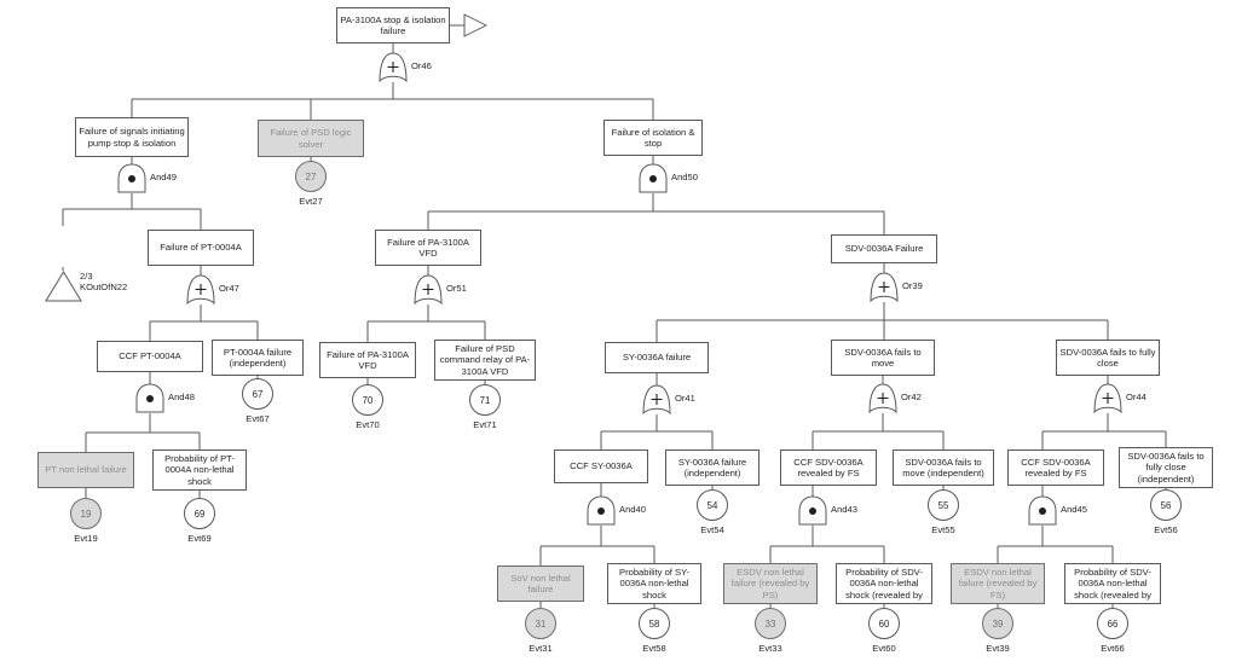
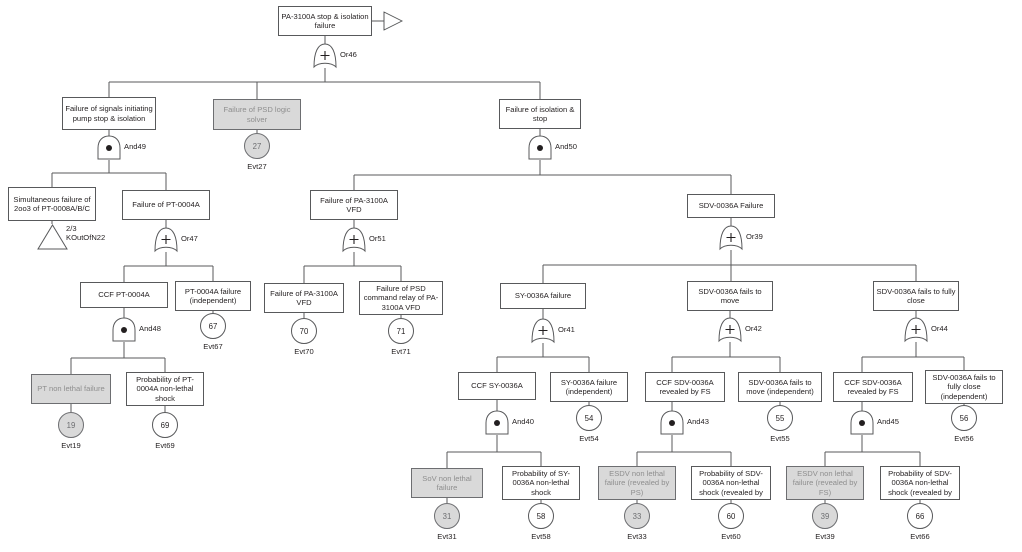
  PA-3100A stop & isolation failure
  Failure of signals initiating pump stop & isolation
  Failure of PSD logic solver
  Failure of isolation & stop
+ Simultaneous failure of 2oo3 of PT-0008A/B/C
  Failure of PT-0004A
  Failure of PA-3100A VFD
  SDV-0036A Failure
  CCF PT-0004A
  PT-0004A failure (independent)
  Failure of PA-3100A VFD
  Failure of PSD command relay of PA-3100A VFD
  SY-0036A failure
  SDV-0036A fails to move
  SDV-0036A fails to fully close
  PT non lethal failure
  Probability of PT-0004A non-lethal shock
  CCF SY-0036A
  SY-0036A failure (independent)
  CCF SDV-0036A revealed by FS
  SDV-0036A fails to move (independent)
  CCF SDV-0036A revealed by FS
  SDV-0036A fails to fully close (independent)
  SoV non lethal failure
  Probability of SY-0036A non-lethal shock
  ESDV non lethal failure (revealed by PS)
  Probability of SDV-0036A non-lethal shock (revealed by
  ESDV non lethal failure (revealed by FS)
  Probability of SDV-0036A non-lethal shock (revealed by
  Or46
  And49
  And50
  Or47
  Or51
  Or39
  And48
  Or41
  Or42
  Or44
  And40
  And43
  And45
  2/3
  KOutOfN22
  27
  Evt27
  67
  Evt67
  70
  Evt70
  71
  Evt71
  19
  Evt19
  69
  Evt69
  54
  Evt54
  55
  Evt55
  56
  Evt56
  31
  Evt31
  58
  Evt58
  33
  Evt33
  60
  Evt60
  39
  Evt39
  66
  Evt66
